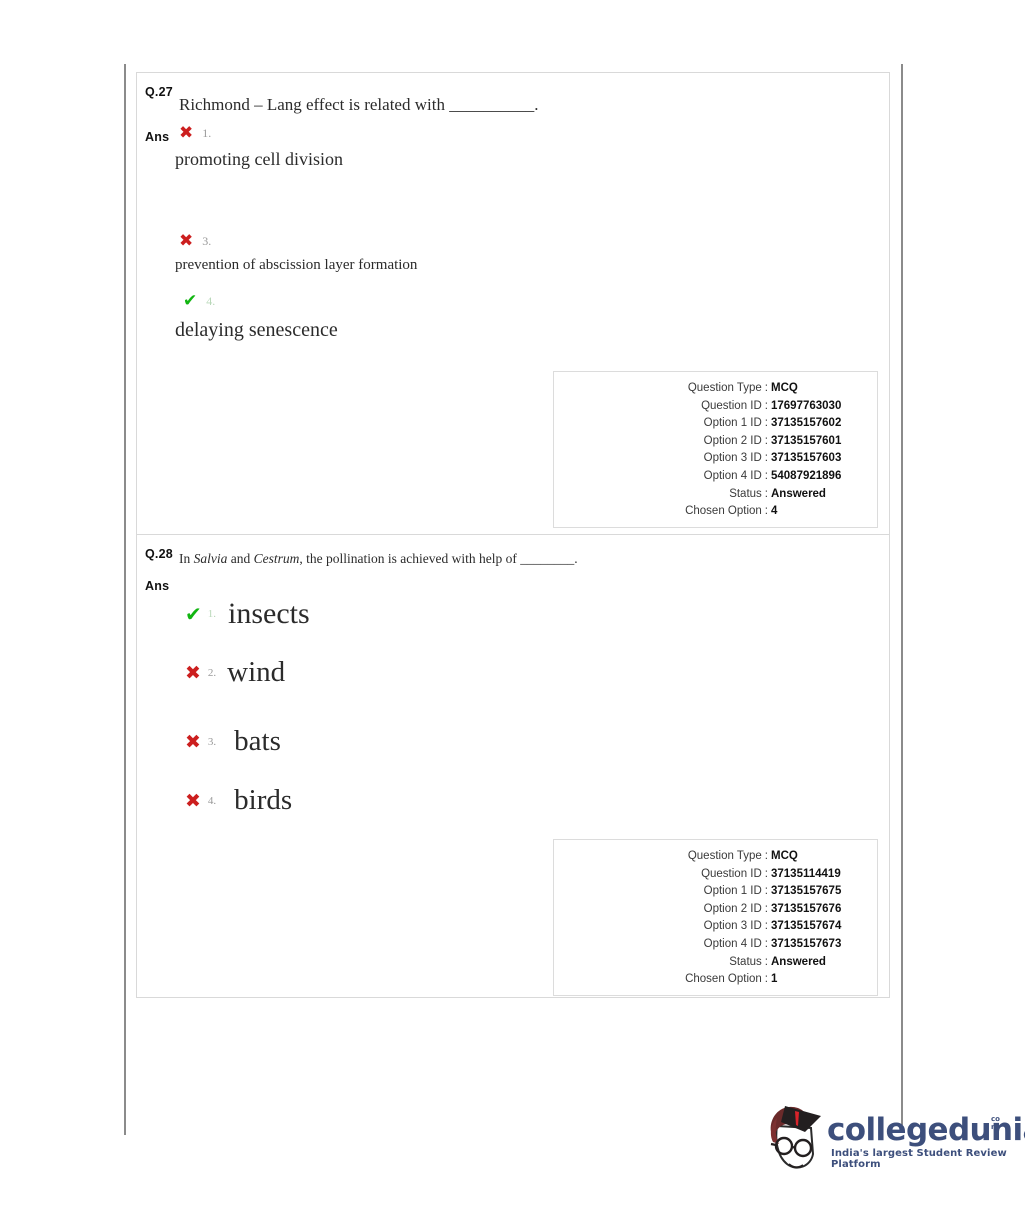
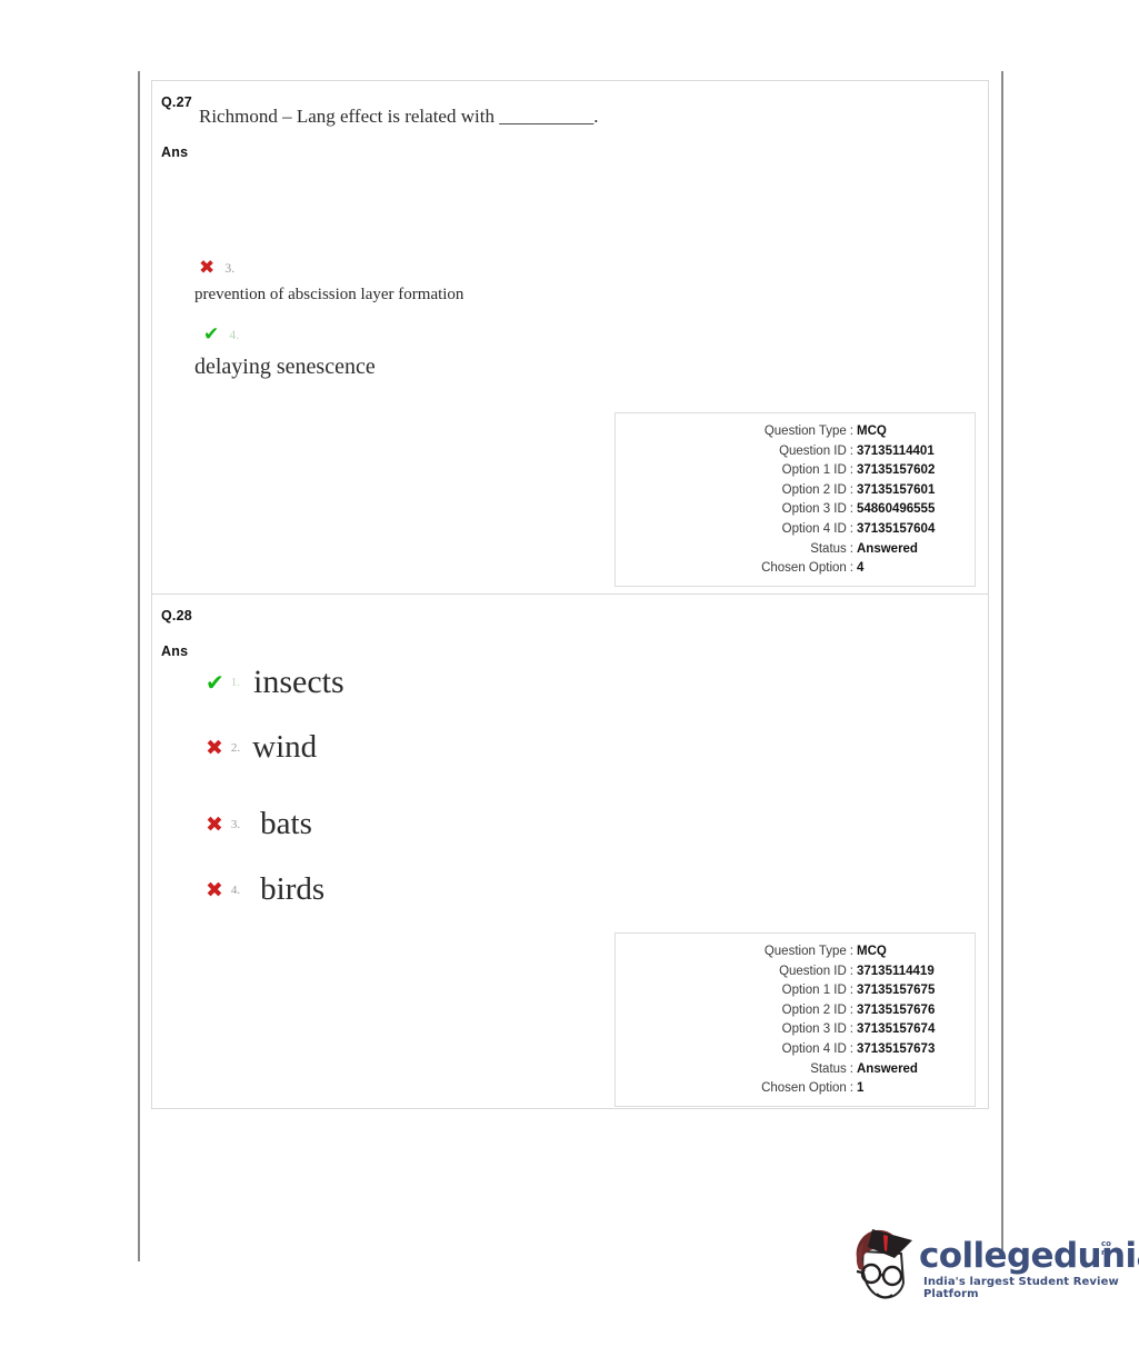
  Q.27
  Richmond – Lang effect is related with __________.
  Ans
- ✖ 1.
- promoting cell division
  ✖ 3.
  prevention of abscission layer formation
  ✔ 4.
  delaying senescence
  Question Type
  :
  MCQ
  Question ID
  :
- 17697763030
+ 37135114401
  Option 1 ID
  :
  37135157602
  Option 2 ID
  :
  37135157601
  Option 3 ID
  :
- 37135157603
+ 54860496555
  Option 4 ID
  :
- 54087921896
+ 37135157604
  Status
  :
  Answered
  Chosen Option
  :
  4
  Q.28
- In Salvia and Cestrum, the pollination is achieved with help of ________.
  Ans
  ✔ 1. insects
  ✖ 2. wind
  ✖ 3. bats
  ✖ 4. birds
  Question Type
  :
  MCQ
  Question ID
  :
  37135114419
  Option 1 ID
  :
  37135157675
  Option 2 ID
  :
  37135157676
  Option 3 ID
  :
  37135157674
  Option 4 ID
  :
  37135157673
  Status
  :
  Answered
  Chosen Option
  :
  1
  collegeduni
  com
  India's largest Student Review Platform
